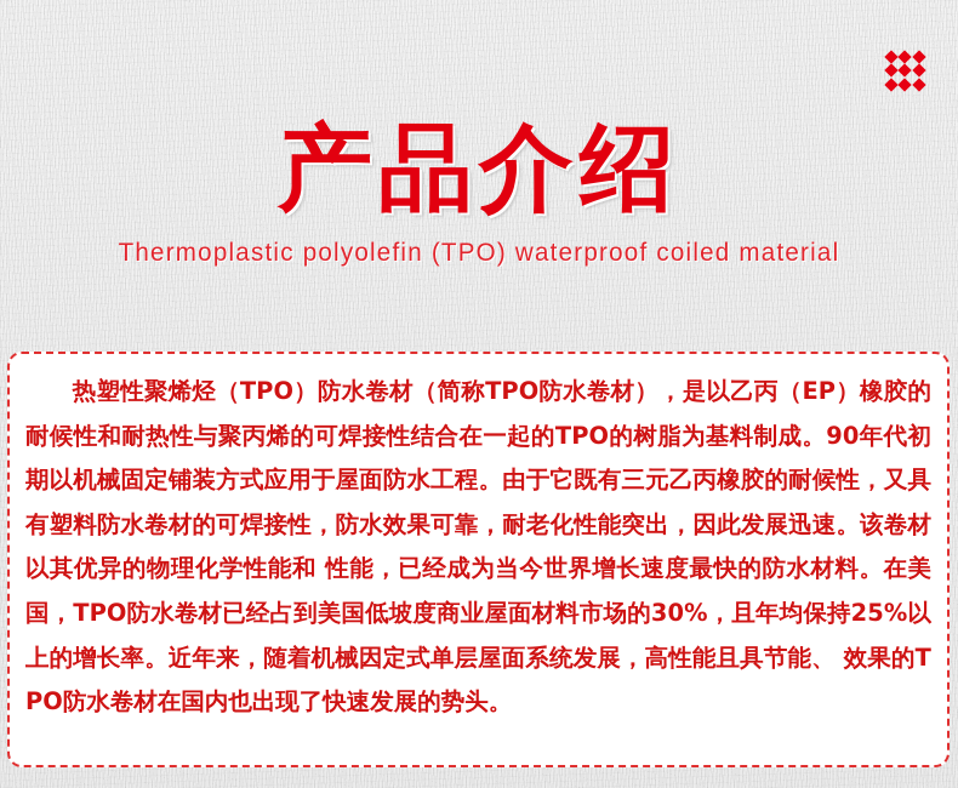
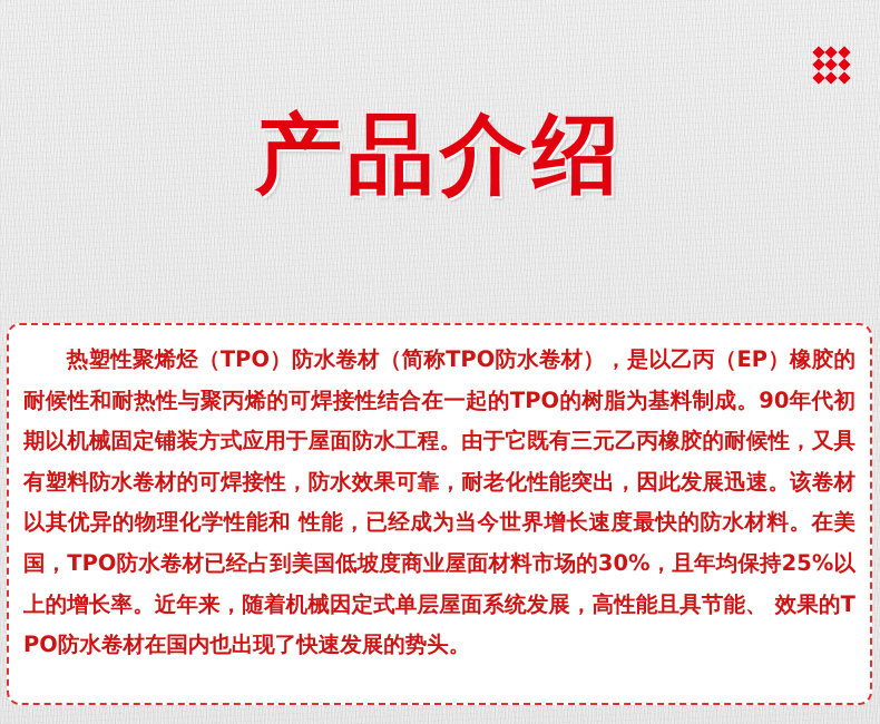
  产品介绍
- Thermoplastic polyolefin (TPO) waterproof coiled material
  热塑性聚烯烃（TPO）防水卷材（简称TPO防水卷材），是以乙丙（EP）橡胶的耐候性和耐热性与聚丙烯的可焊接性结合在一起的TPO的树脂为基料制成。90年代初期以机械固定铺装方式应用于屋面防水工程。由于它既有三元乙丙橡胶的耐候性，又具有塑料防水卷材的可焊接性，防水效果可靠，耐老化性能突出，因此发展迅速。该卷材以其优异的物理化学性能和 性能，已经成为当今世界增长速度最快的防水材料。在美国，TPO防水卷材已经占到美国低坡度商业屋面材料市场的30%，且年均保持25%以上的增长率。近年来，随着机械因定式单层屋面系统发展，高性能且具节能、 效果的TPO防水卷材在国内也出现了快速发展的势头。
